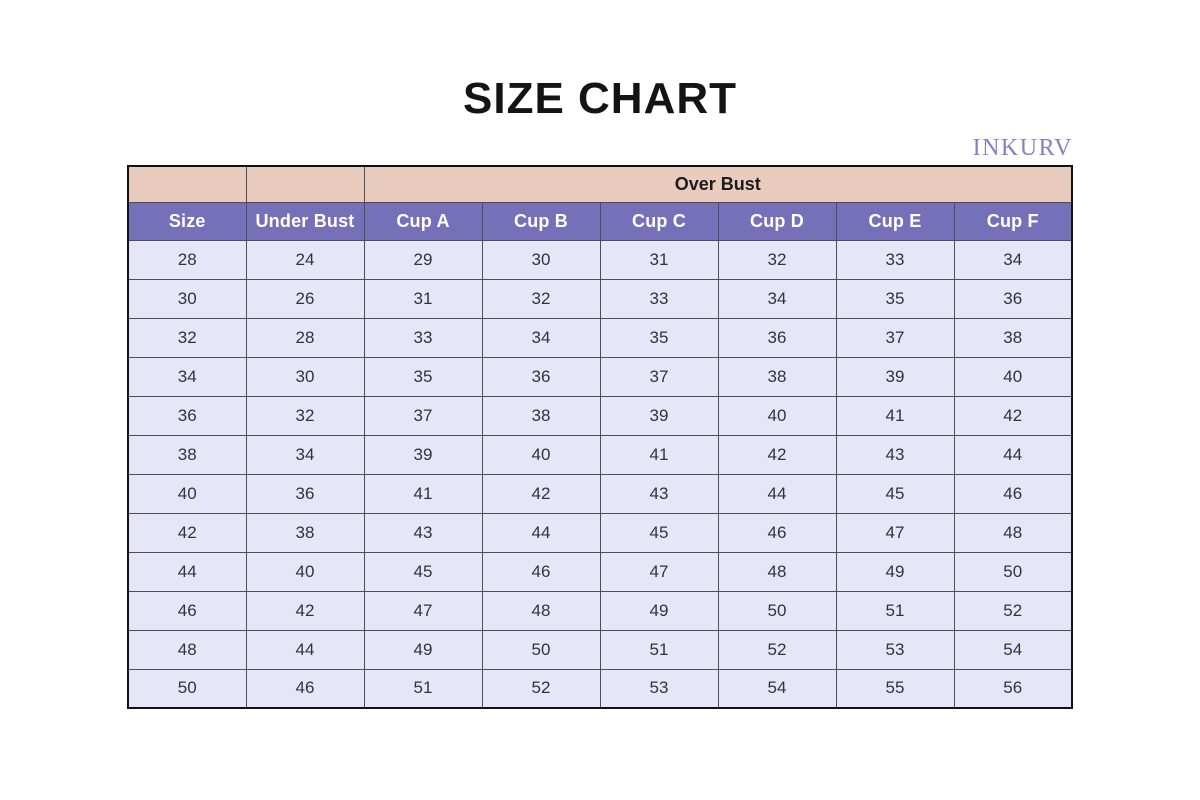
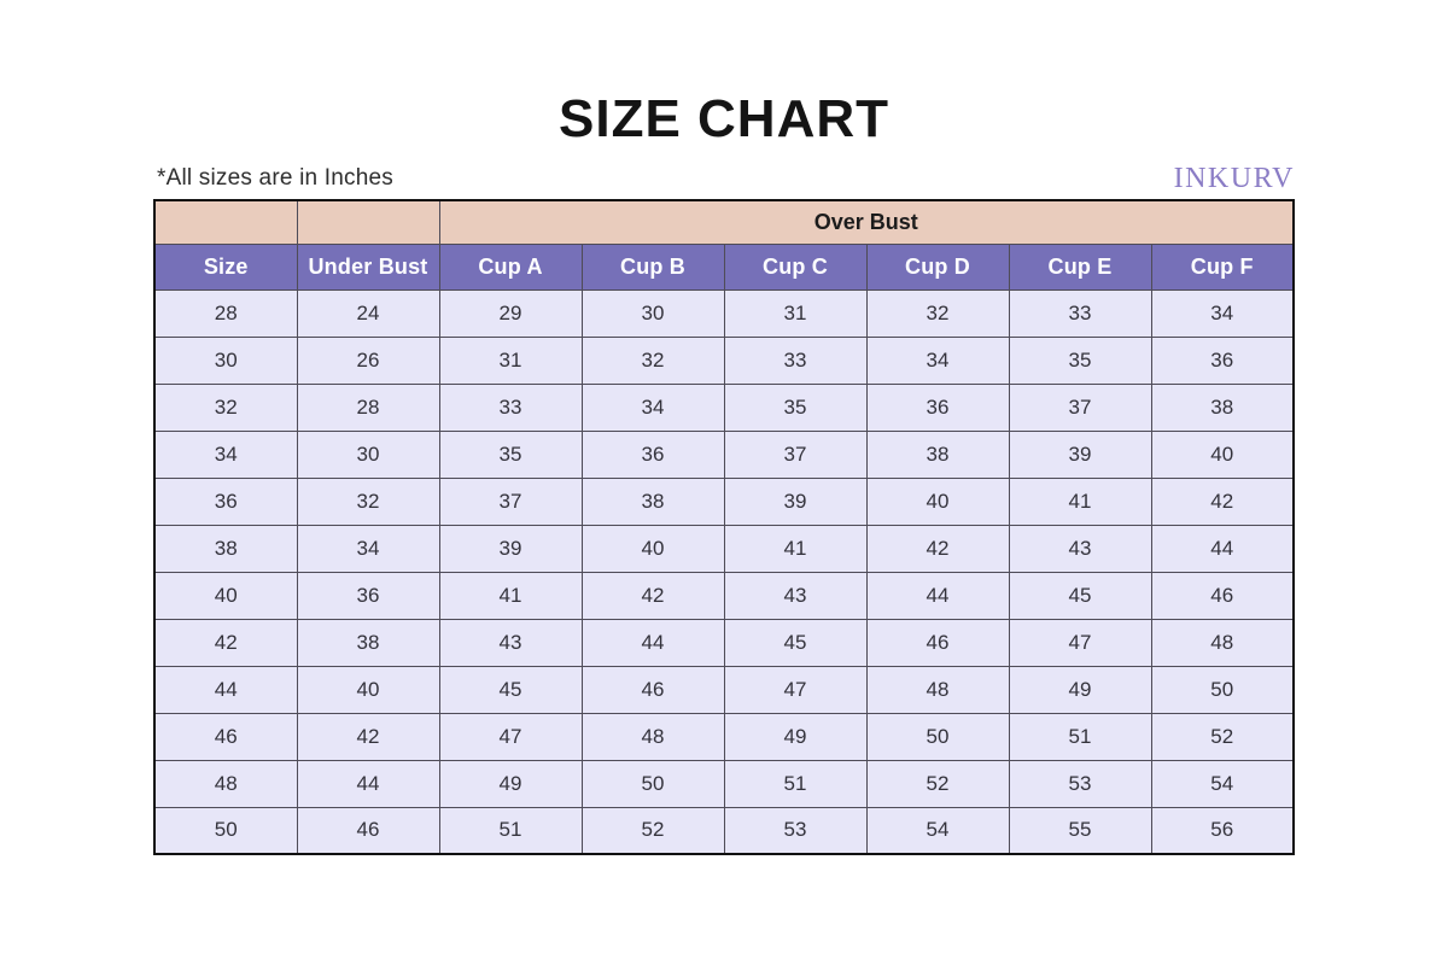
  SIZE CHART
+ *All sizes are in Inches
  INKURV
  		Over Bust
  Size	Under Bust	Cup A	Cup B	Cup C	Cup D	Cup E	Cup F
  28	24	29	30	31	32	33	34
  30	26	31	32	33	34	35	36
  32	28	33	34	35	36	37	38
  34	30	35	36	37	38	39	40
  36	32	37	38	39	40	41	42
  38	34	39	40	41	42	43	44
  40	36	41	42	43	44	45	46
  42	38	43	44	45	46	47	48
  44	40	45	46	47	48	49	50
  46	42	47	48	49	50	51	52
  48	44	49	50	51	52	53	54
  50	46	51	52	53	54	55	56
